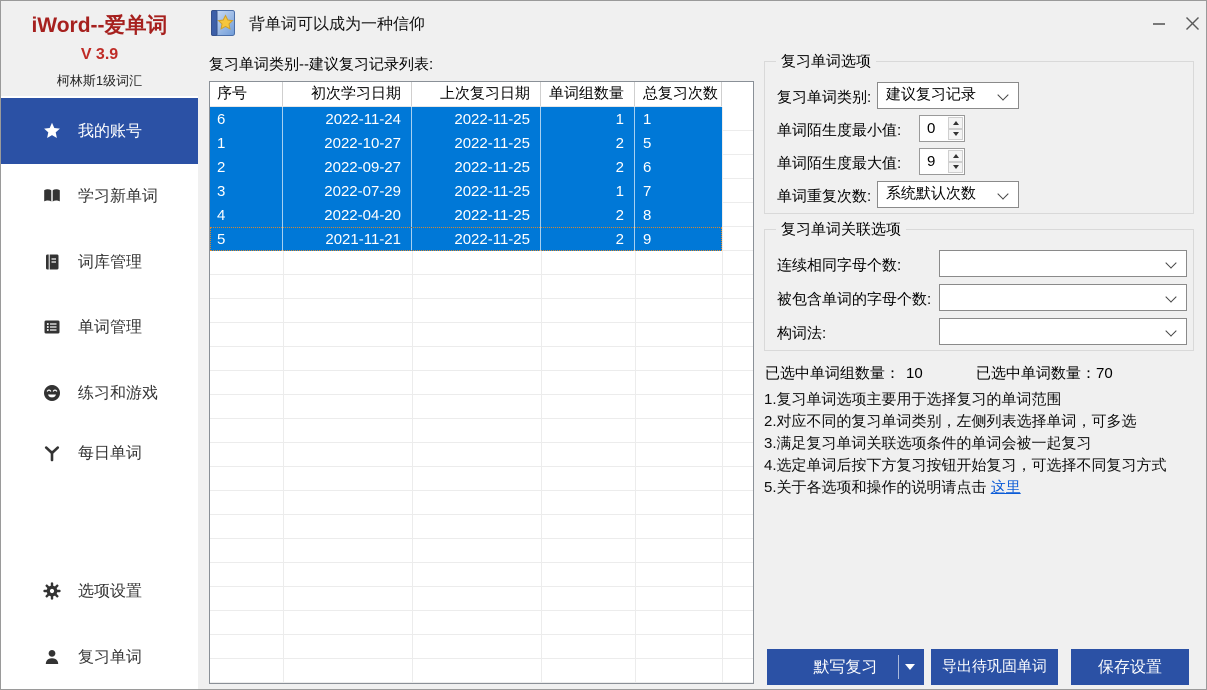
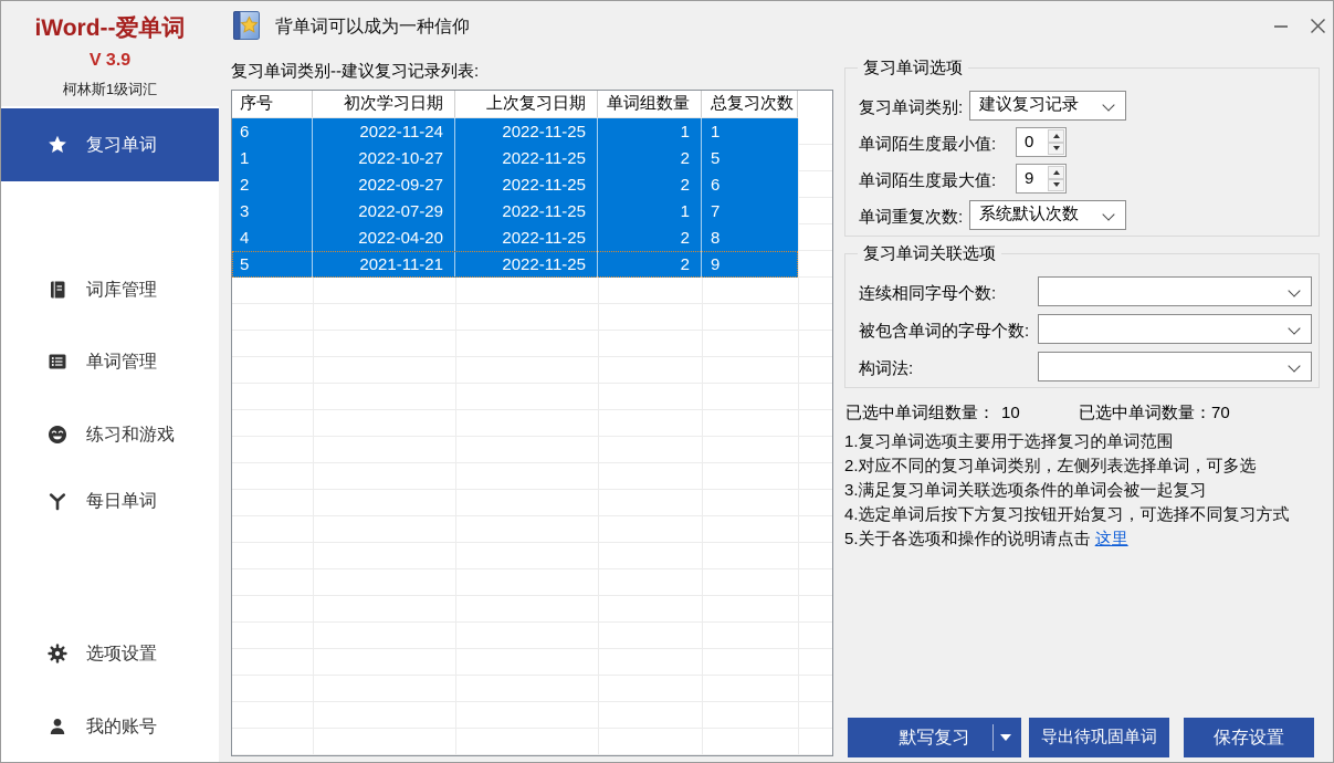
  背单词可以成为一种信仰
  iWord--爱单词
  V 3.9
  柯林斯1级词汇
- 我的账号
+ 复习单词
- 学习新单词
  词库管理
  单词管理
  练习和游戏
  每日单词
  选项设置
- 复习单词
+ 我的账号
  复习单词类别--建议复习记录列表:
  序号
  初次学习日期
  上次复习日期
  单词组数量
  总复习次数
  6
  2022-11-24
  2022-11-25
  1
  1
  1
  2022-10-27
  2022-11-25
  2
  5
  2
  2022-09-27
  2022-11-25
  2
  6
  3
  2022-07-29
  2022-11-25
  1
  7
  4
  2022-04-20
  2022-11-25
  2
  8
  5
  2021-11-21
  2022-11-25
  2
  9
  复习单词选项
  复习单词类别:
  建议复习记录
  单词陌生度最小值:
  0
  单词陌生度最大值:
  9
  单词重复次数:
  系统默认次数
  复习单词关联选项
  连续相同字母个数:
  被包含单词的字母个数:
  构词法:
  已选中单词组数量： 10
  已选中单词数量：70
  1.复习单词选项主要用于选择复习的单词范围
  2.对应不同的复习单词类别，左侧列表选择单词，可多选
  3.满足复习单词关联选项条件的单词会被一起复习
  4.选定单词后按下方复习按钮开始复习，可选择不同复习方式
  5.关于各选项和操作的说明请点击 这里
  默写复习
  导出待巩固单词
  保存设置
